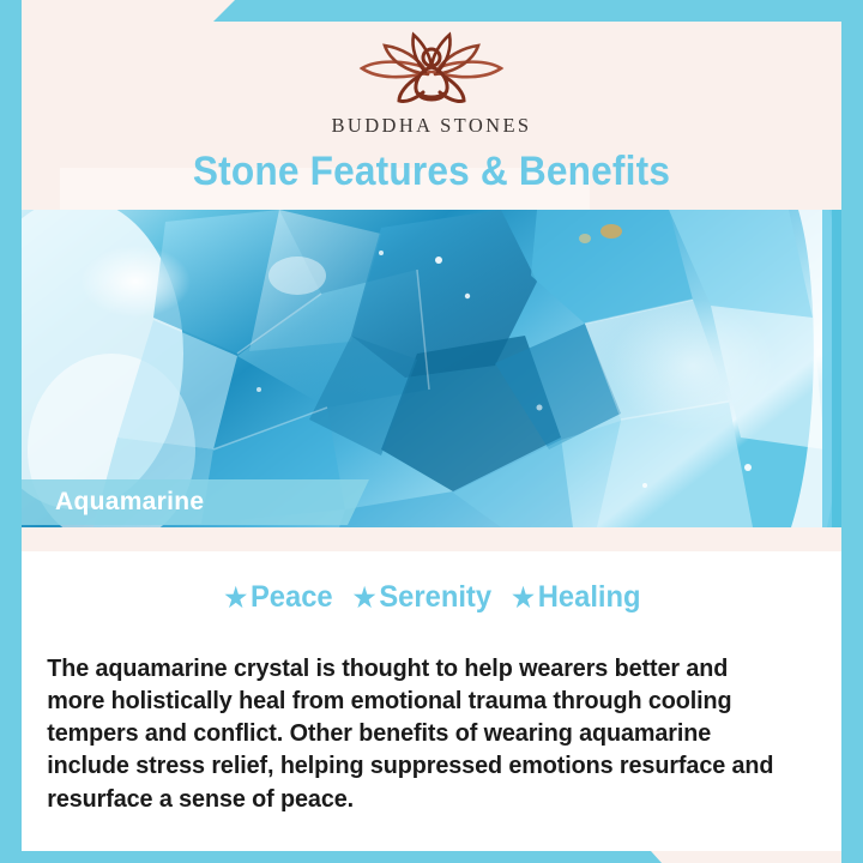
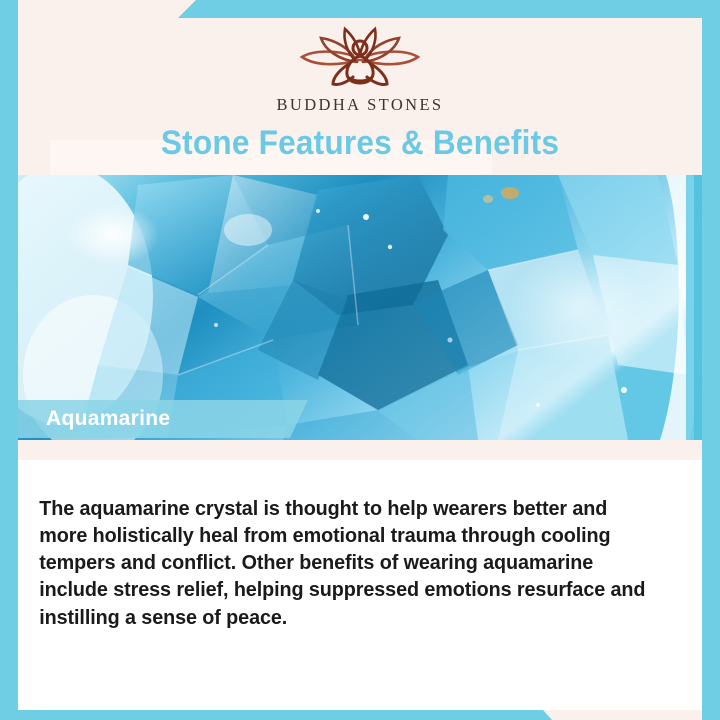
  BUDDHA STONES
  Stone Features & Benefits
  Aquamarine
- ★Peace ★Serenity ★Healing
- The aquamarine crystal is thought to help wearers better and more holistically heal from emotional trauma through cooling tempers and conflict. Other benefits of wearing aquamarine include stress relief, helping suppressed emotions resurface and resurface a sense of peace.
+ The aquamarine crystal is thought to help wearers better and more holistically heal from emotional trauma through cooling tempers and conflict. Other benefits of wearing aquamarine include stress relief, helping suppressed emotions resurface and instilling a sense of peace.
